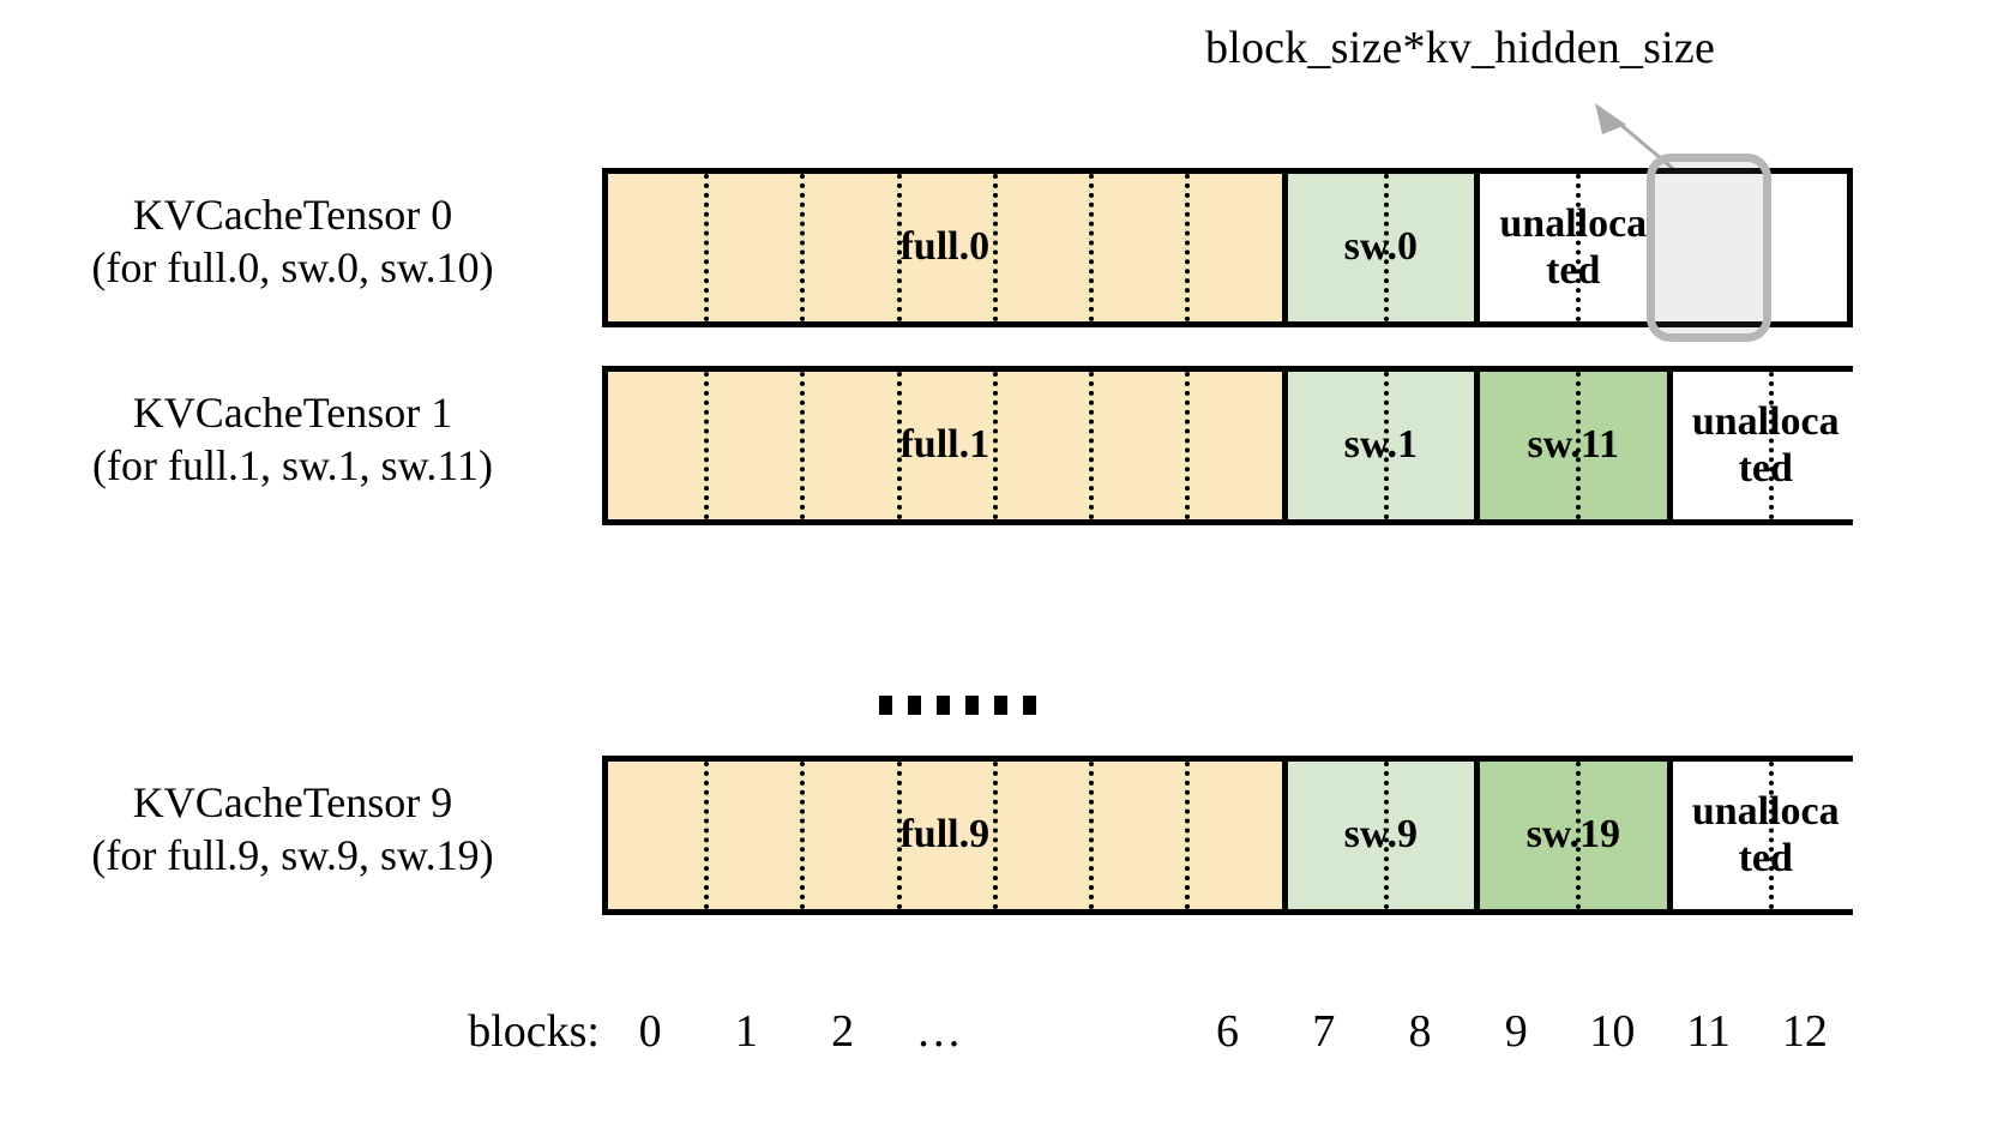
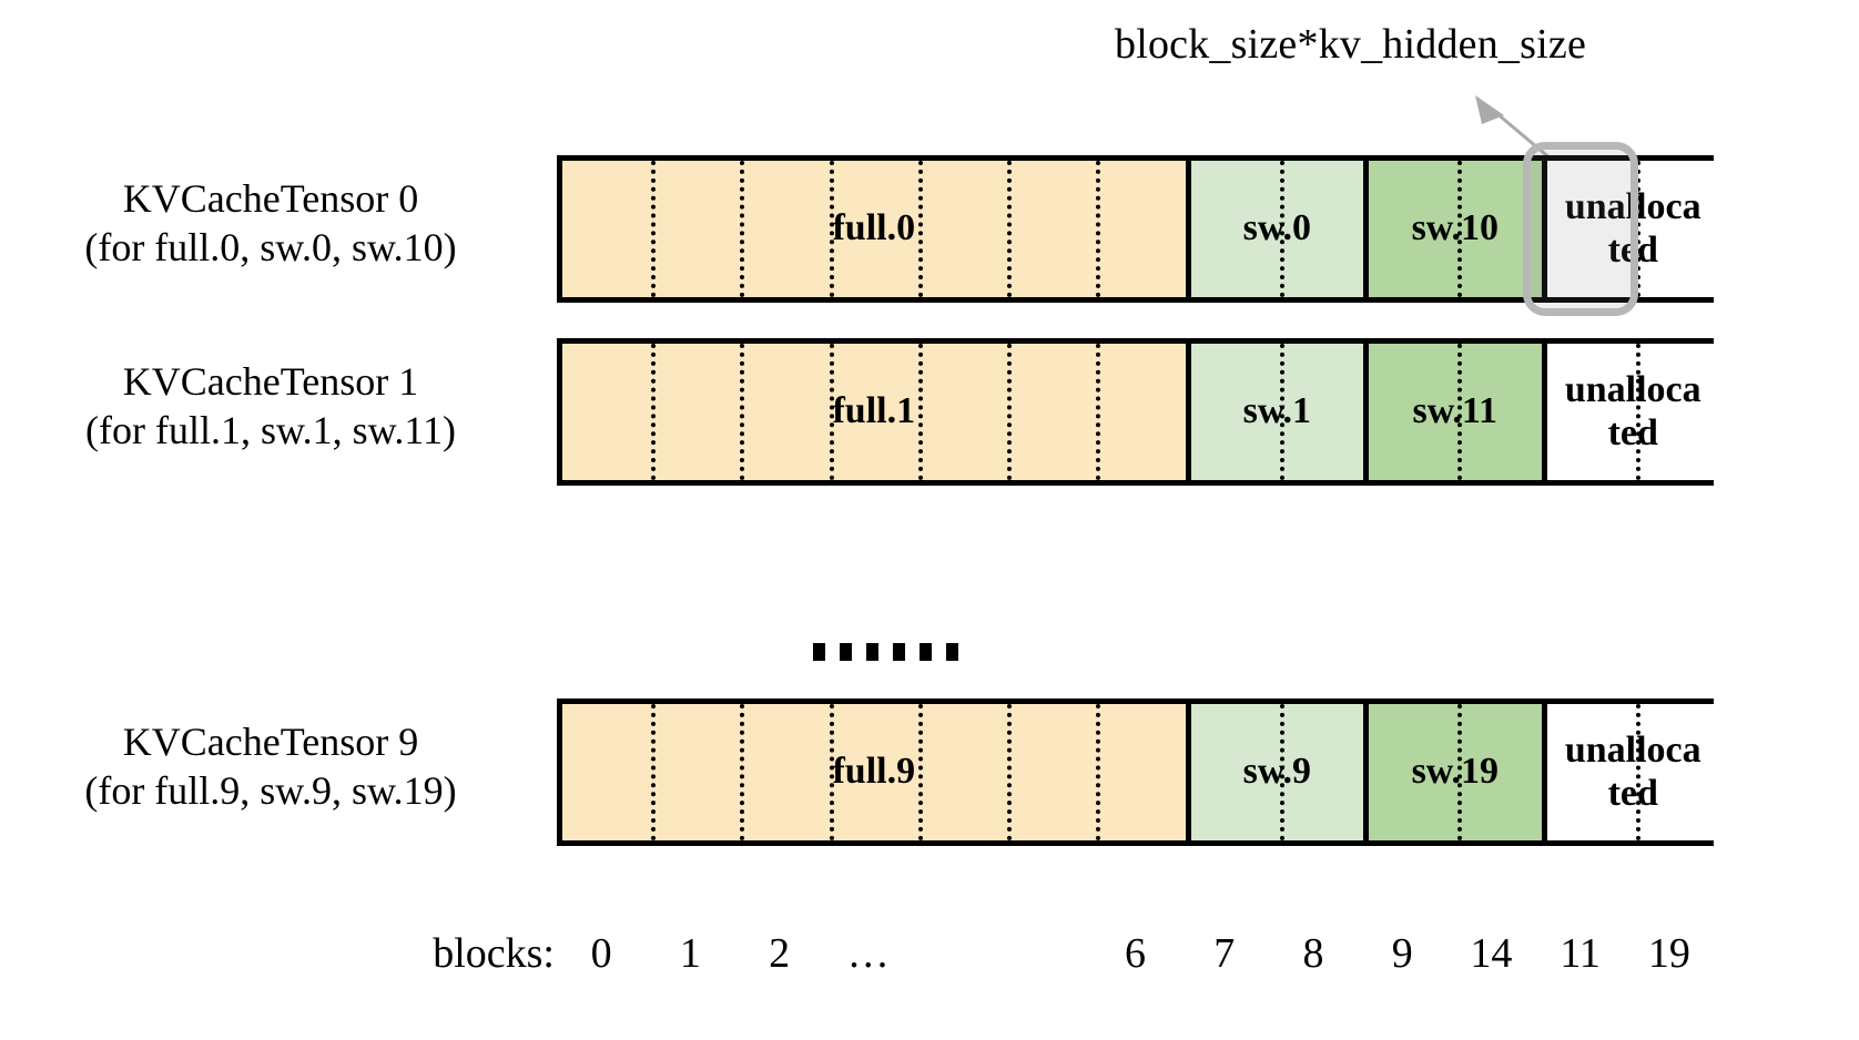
  block_size*kv_hidden_size
  KVCacheTensor 0
  (for full.0, sw.0, sw.10)
  full.0
  sw.0
+ sw.10
  unalloca
  ted
  KVCacheTensor 1
  (for full.1, sw.1, sw.11)
  full.1
  sw.1
  sw.11
  unalloca
  ted
  KVCacheTensor 9
  (for full.9, sw.9, sw.19)
  full.9
  sw.9
  sw.19
  unalloca
  ted
  blocks:
  0
  1
  2
  …
  6
  7
  8
  9
- 10
+ 14
  11
- 12
+ 19
